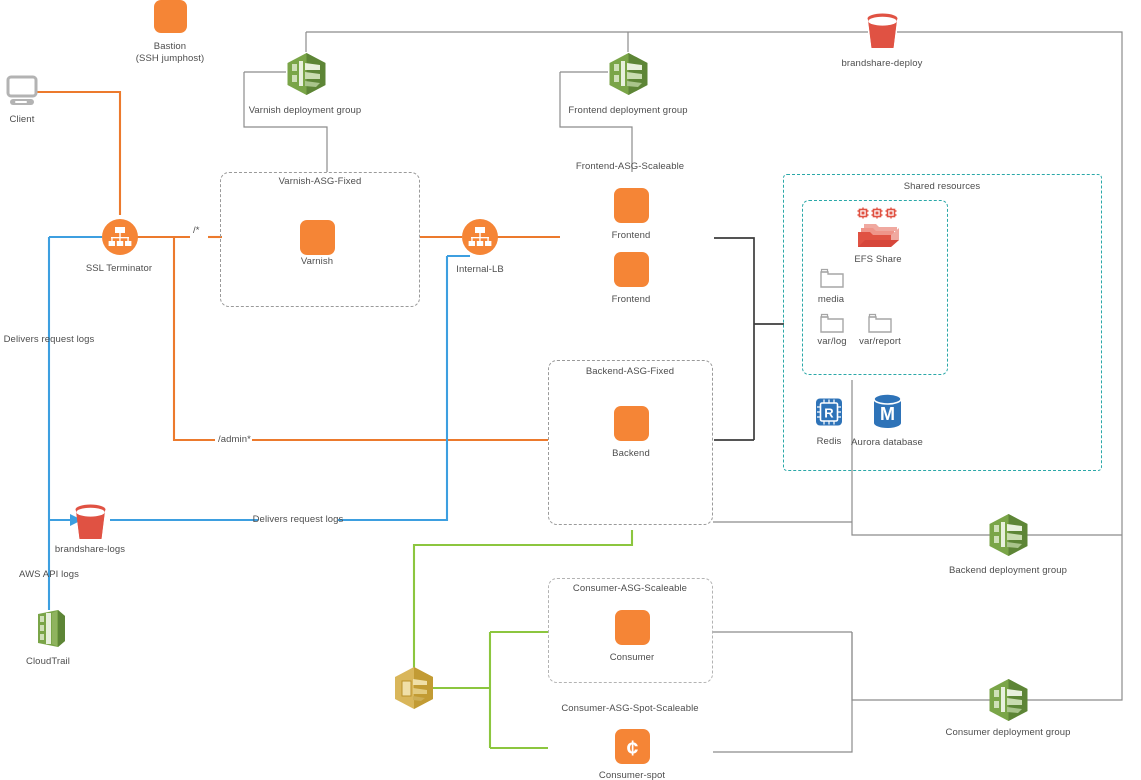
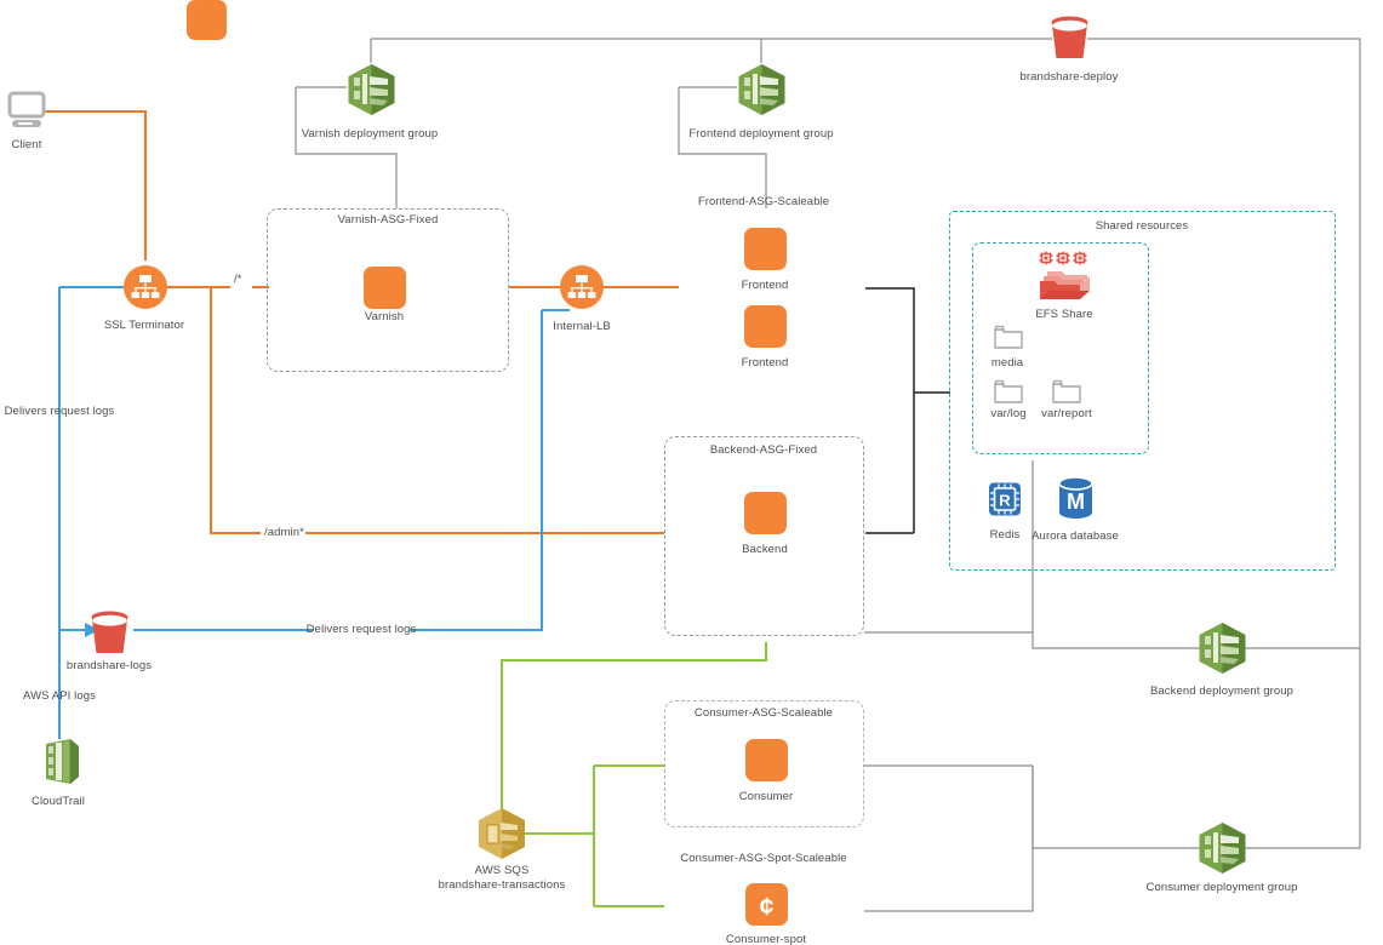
  Varnish-ASG-Fixed
  Backend-ASG-Fixed
  Consumer-ASG-Scaleable
  Consumer-ASG-Spot-Scaleable
  Shared resources
  Client
- Bastion
- (SSH jumphost)
  brandshare-deploy
  SSL Terminator
  Internal-LB
  Varnish deployment group
  Frontend deployment group
  Backend deployment group
  Consumer deployment group
  Varnish
  Frontend-ASG-Scaleable
  Frontend
  Frontend
  Backend
  Consumer
  ¢
  Consumer-spot
  brandshare-logs
  CloudTrail
+ AWS SQS
+ brandshare-transactions
  EFS Share
  media
  var/log
  var/report
  R
  Redis
  M
  Aurora database
  /*
  /admin*
  Delivers request logs
  Delivers request logs
  AWS API logs
